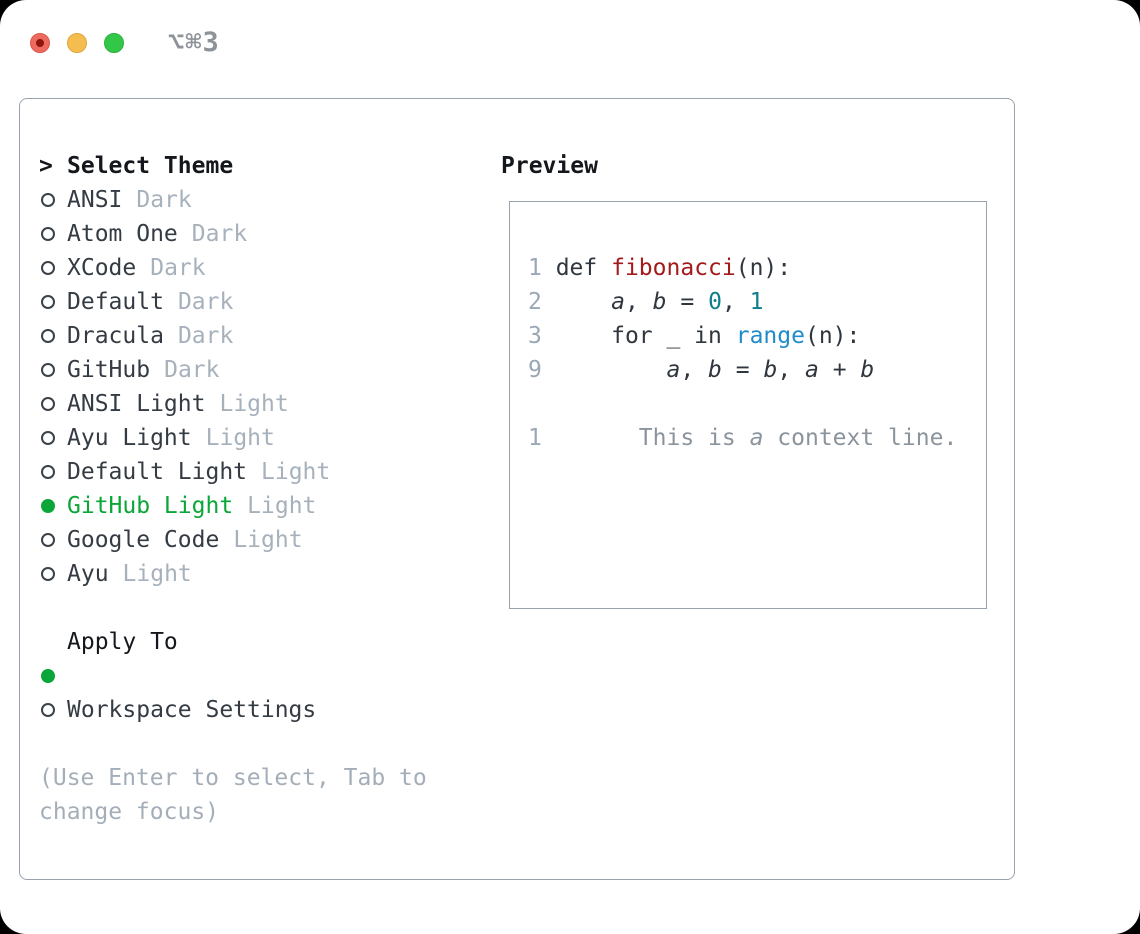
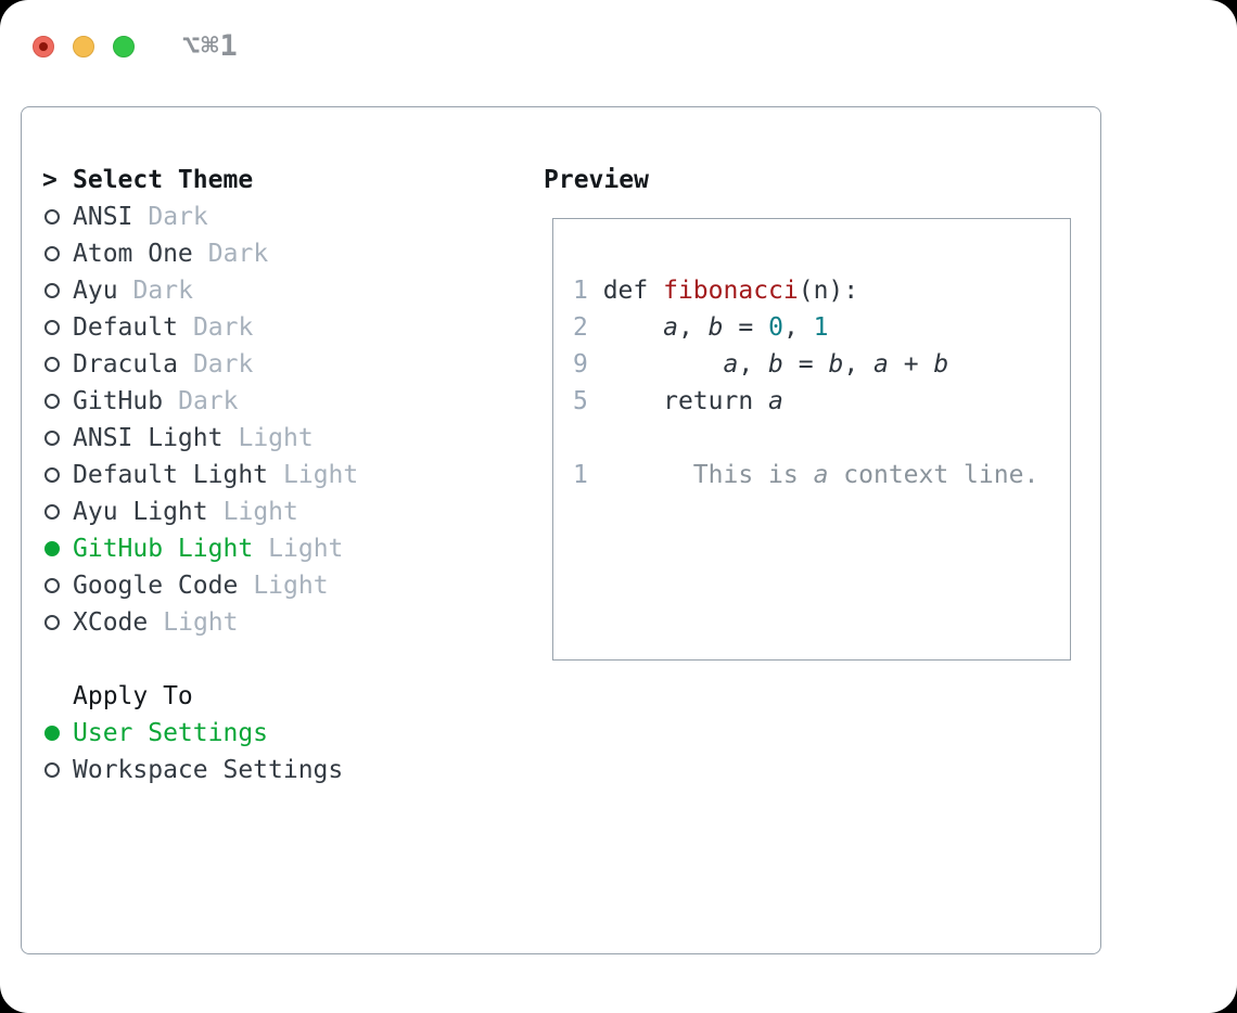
- ⌥⌘3
+ ⌥⌘1
  >
  Select Theme
  ANSI
  Dark
  Atom One
  Dark
- XCode
+ Ayu
  Dark
  Default
  Dark
  Dracula
  Dark
  GitHub
  Dark
  ANSI Light
  Light
- Ayu Light
+ Default Light
  Light
- Default Light
+ Ayu Light
  Light
  GitHub Light
  Light
  Google Code
  Light
- Ayu
+ XCode
  Light
  Apply To
+ User Settings
  Workspace Settings
- (Use Enter to select, Tab to change focus)
  Preview
  1 def fibonacci(n):
  2 a, b = 0, 1
- 3 for _ in range(n):
  9 a, b = b, a + b
+ 5 return a
  1 This is a context line.
